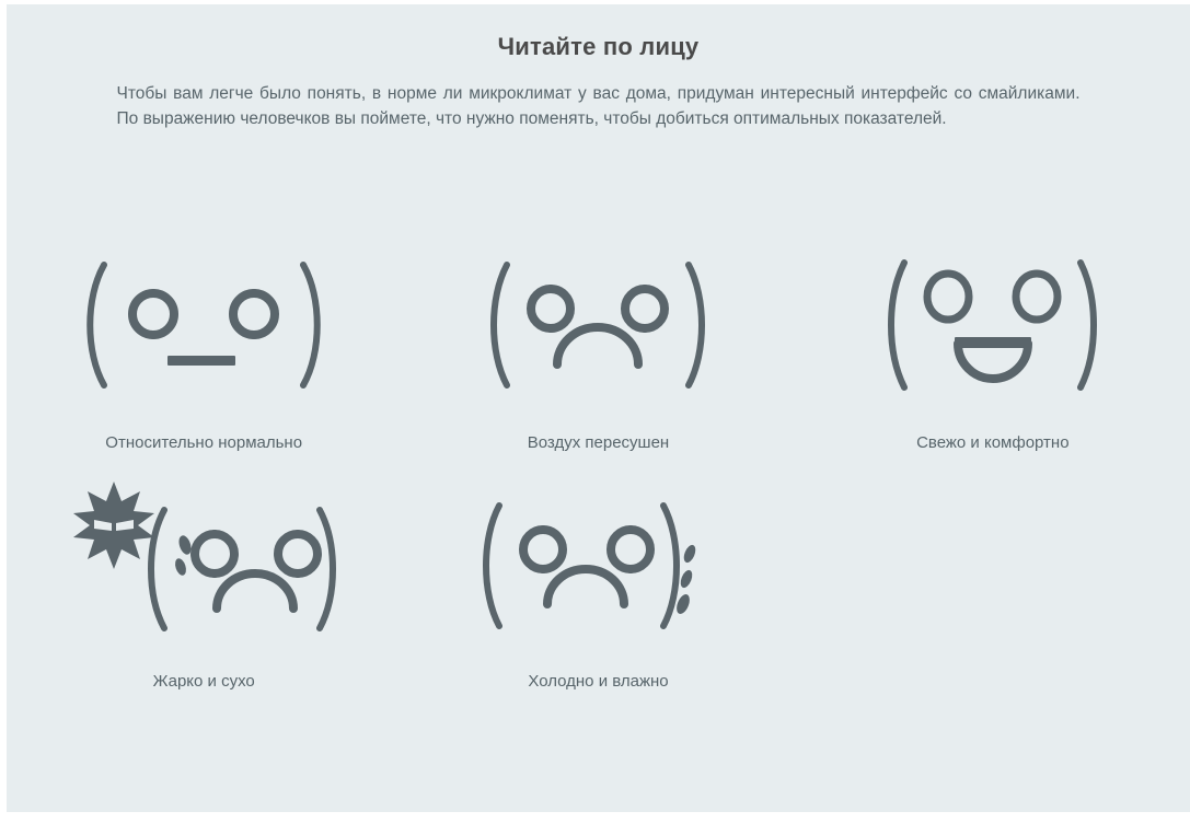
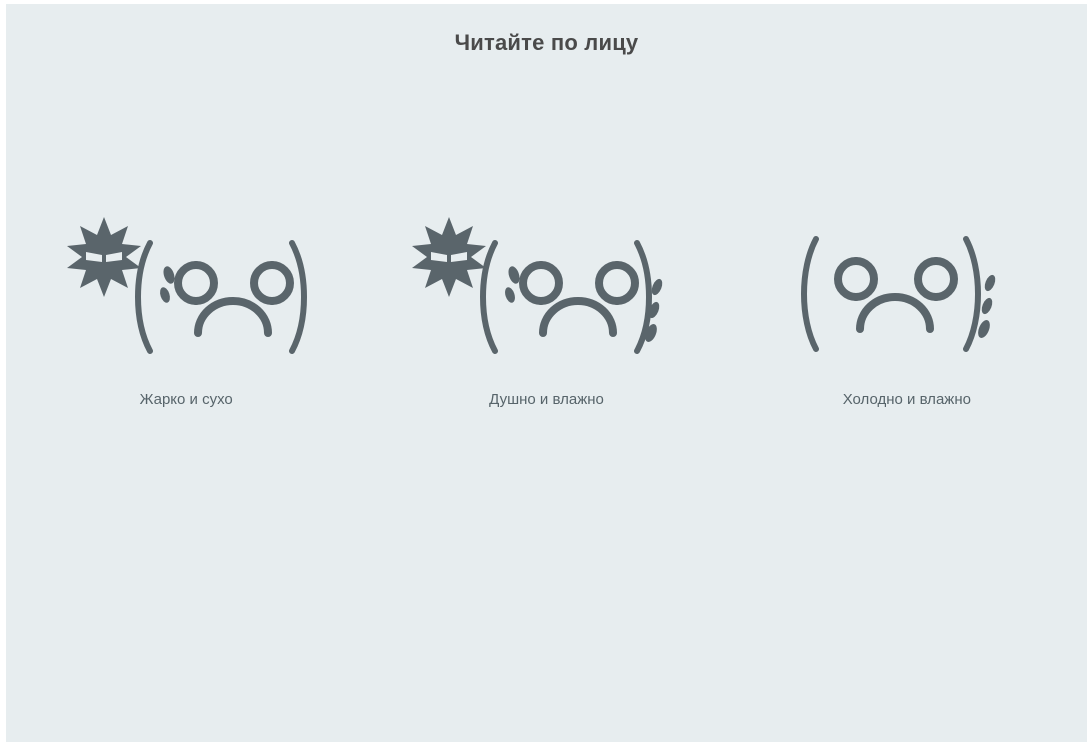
  Читайте по лицу
- Чтобы вам легче было понять, в норме ли микроклимат у вас дома, придуман интересный интерфейс со смайликами. По выражению человечков вы поймете, что нужно поменять, чтобы добиться оптимальных показателей.
- Относительно нормально
- Воздух пересушен
- Свежо и комфортно
  Жарко и сухо
+ Душно и влажно
  Холодно и влажно
